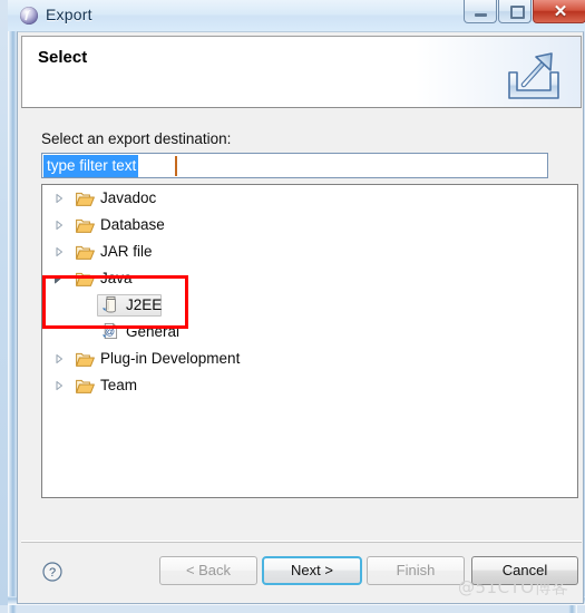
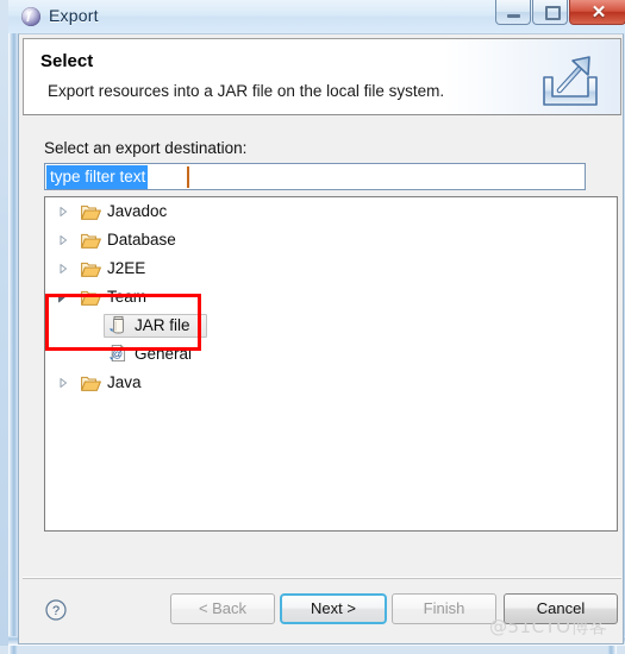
  Export
  ✕
  Select
+ Export resources into a JAR file on the local file system.
  Select an export destination:
  type filter text
  Javadoc
  Database
- JAR file
+ J2EE
- Java
+ Team
- J2EE
+ JAR file
  @
  General
- Plug-in Development
- Team
+ Java
  ?
  < Back
  Next >
  Finish
  Cancel
  @51CTO博客
